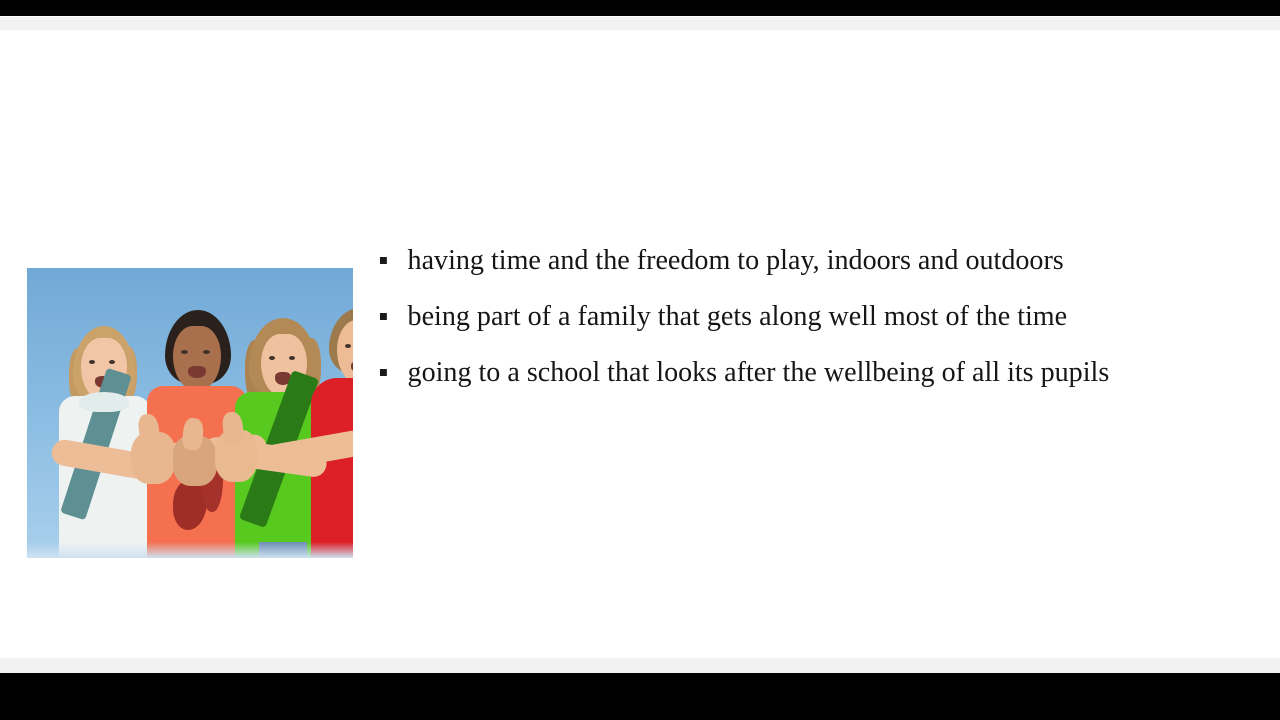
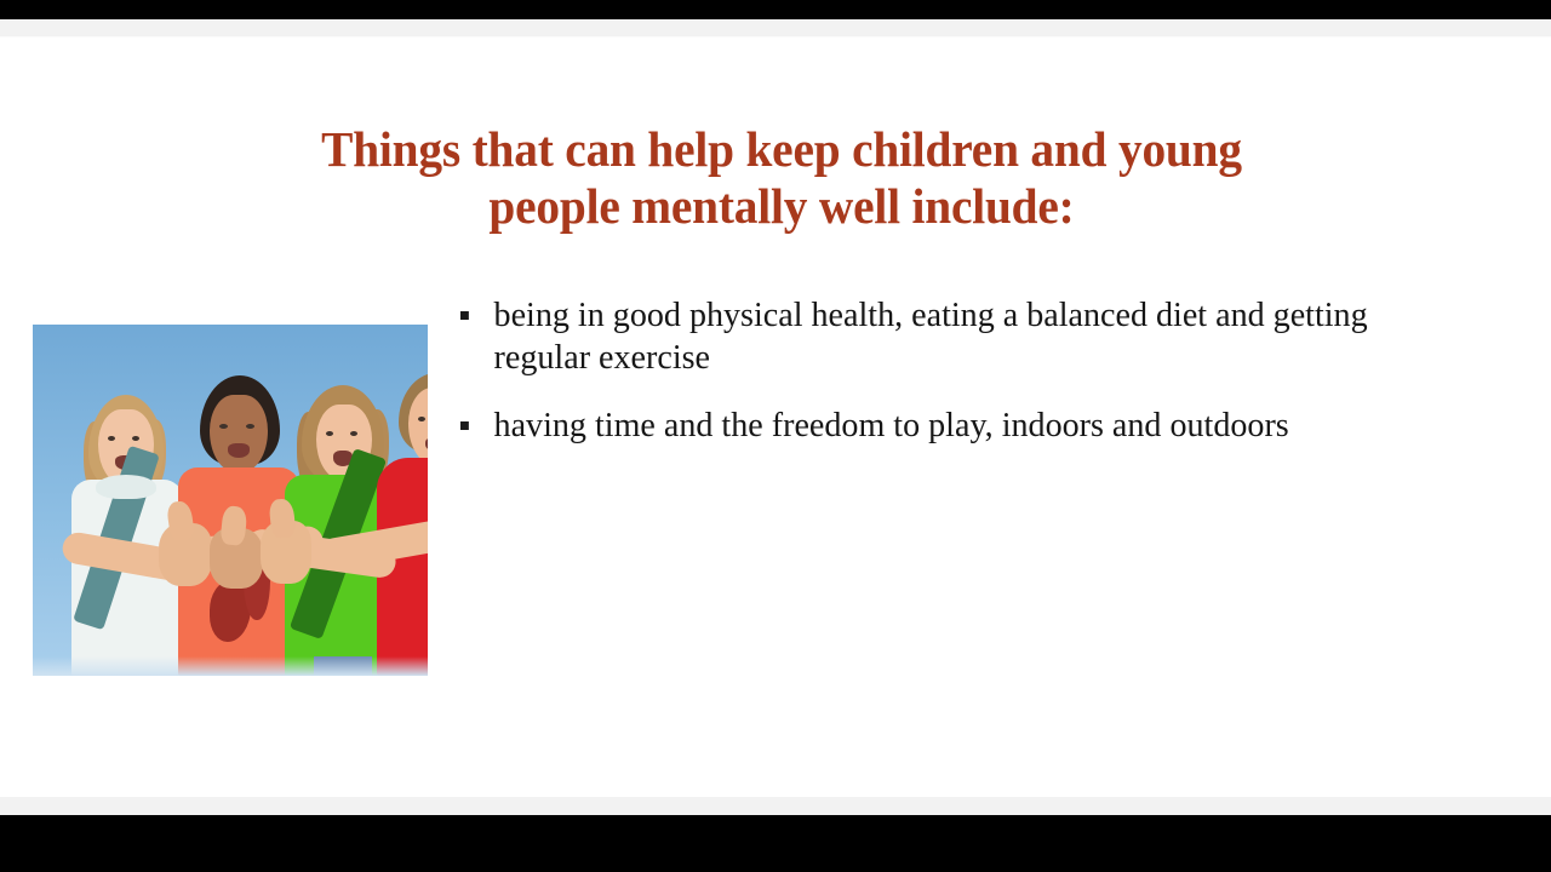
+ Things that can help keep children and young
+ people mentally well include:
+ being in good physical health, eating a balanced diet and getting regular exercise
  having time and the freedom to play, indoors and outdoors
- being part of a family that gets along well most of the time
- going to a school that looks after the wellbeing of all its pupils
